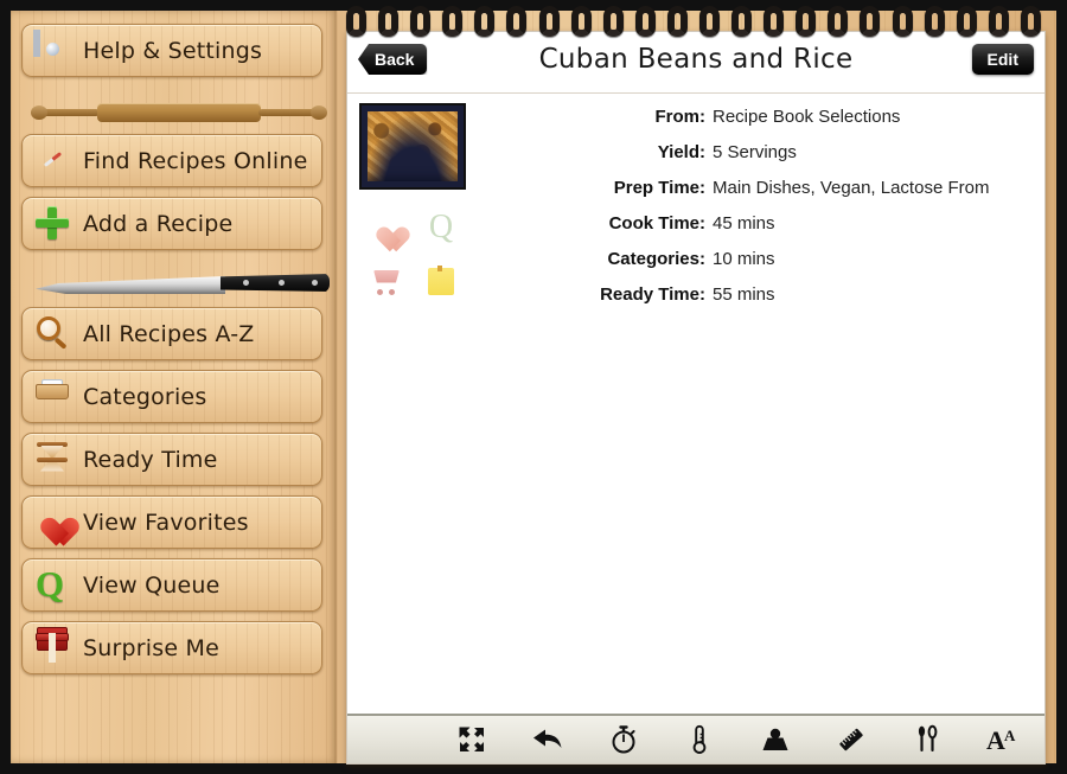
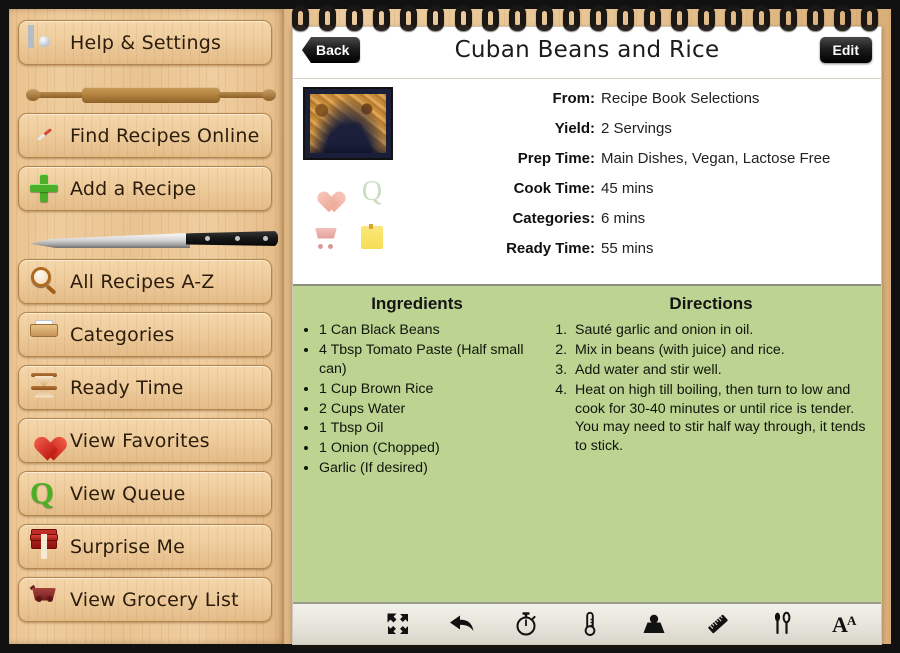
  Help & Settings
  Find Recipes Online
  Add a Recipe
  All Recipes A-Z
  Categories
  Ready Time
  View Favorites
  Q
  View Queue
  Surprise Me
+ View Grocery List
  Back
  Cuban Beans and Rice
  Edit
  Q
  From:
  Recipe Book Selections
  Yield:
- 5 Servings
+ 2 Servings
  Prep Time:
- Main Dishes, Vegan, Lactose From
+ Main Dishes, Vegan, Lactose Free
  Cook Time:
  45 mins
  Categories:
- 10 mins
+ 6 mins
  Ready Time:
  55 mins
+ Ingredients
+ 1 Can Black Beans
+ 4 Tbsp Tomato Paste (Half small can)
+ 1 Cup Brown Rice
+ 2 Cups Water
+ 1 Tbsp Oil
+ 1 Onion (Chopped)
+ Garlic (If desired)
+ Directions
+ Sauté garlic and onion in oil.
+ Mix in beans (with juice) and rice.
+ Add water and stir well.
+ Heat on high till boiling, then turn to low and cook for 30-40 minutes or until rice is tender. You may need to stir half way through, it tends to stick.
  A
  A
